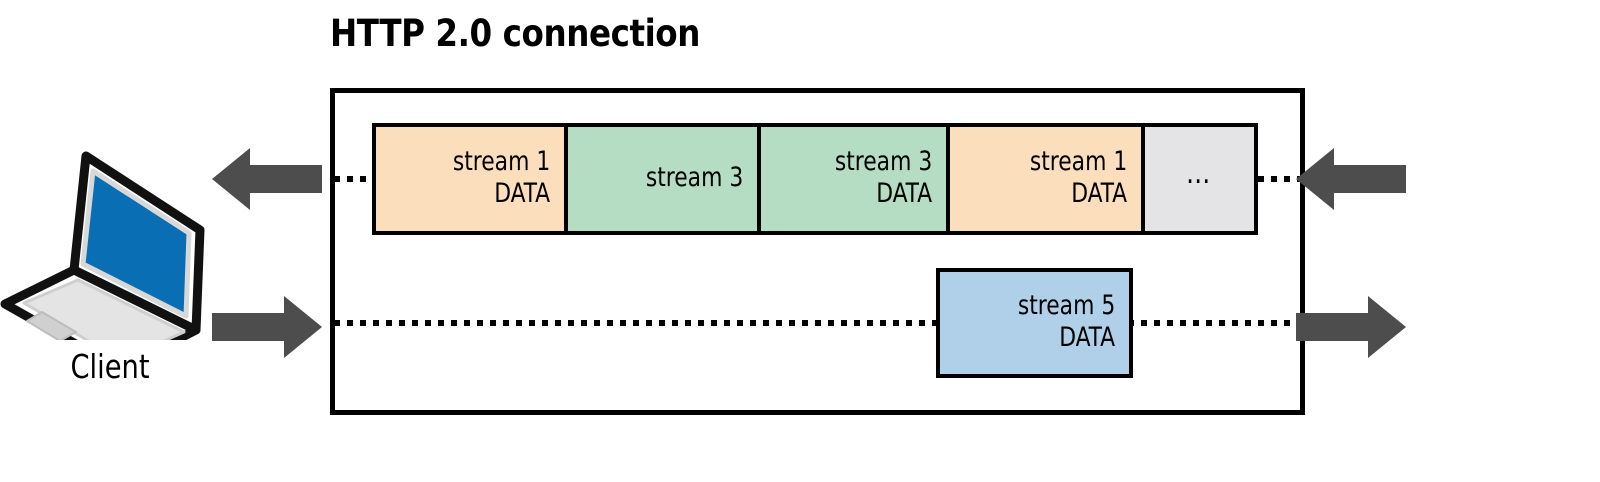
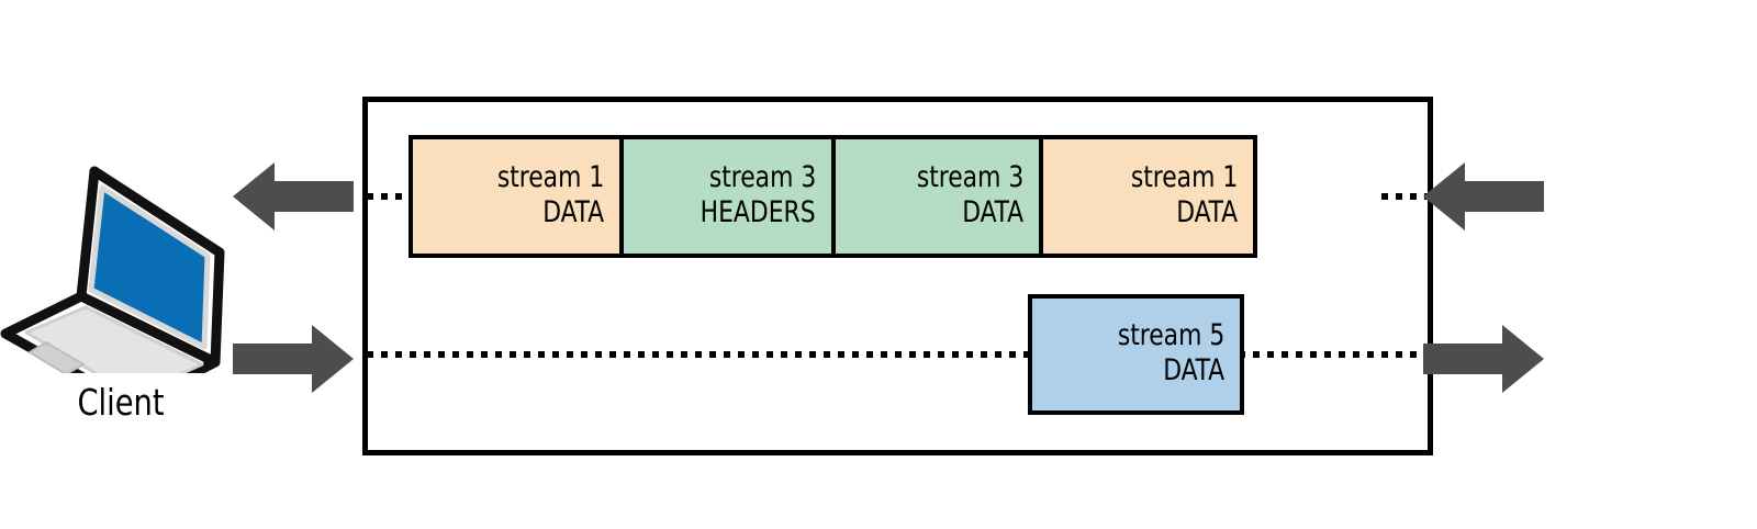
- HTTP 2.0 connection
  stream 1
  DATA
  stream 3
+ HEADERS
  stream 3
  DATA
  stream 1
  DATA
- …
  stream 5
  DATA
  Client
